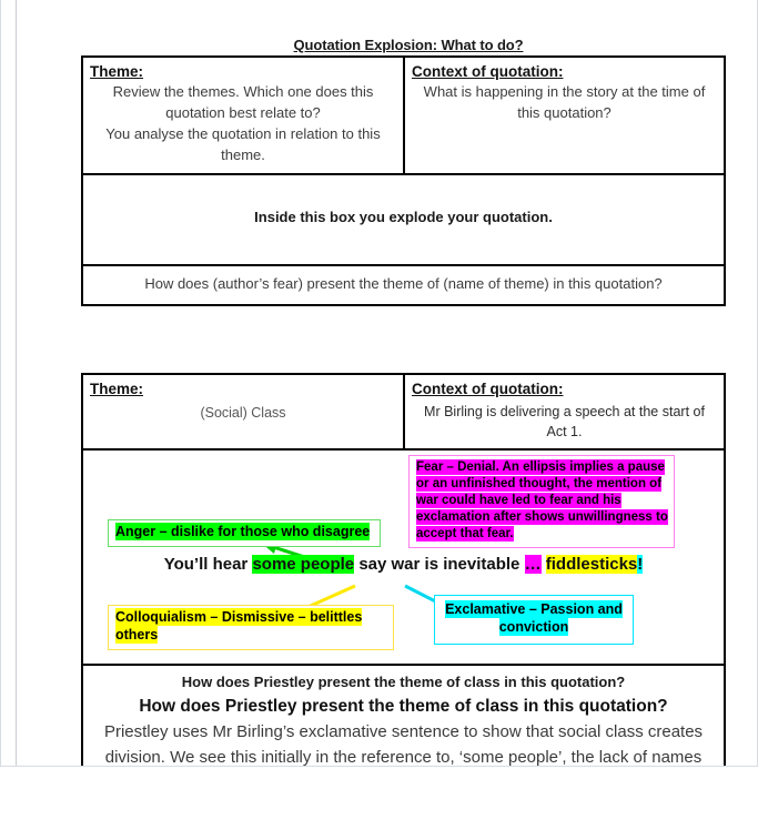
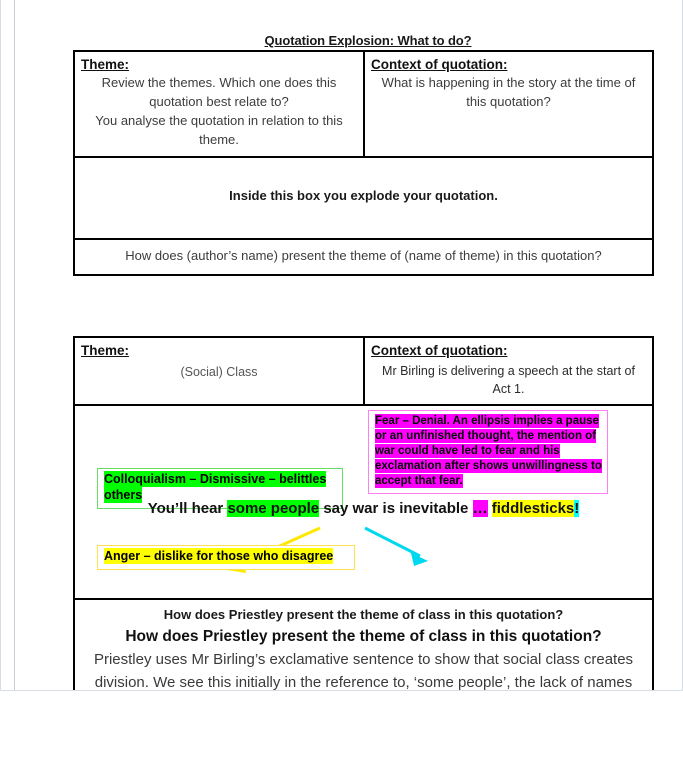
  Quotation Explosion: What to do?
  Theme:
  Review the themes. Which one does this quotation best relate to?
  You analyse the quotation in relation to this theme.
  Context of quotation:
  What is happening in the story at the time of this quotation?
  Inside this box you explode your quotation.
- How does (author’s fear) present the theme of (name of theme) in this quotation?
+ How does (author’s name) present the theme of (name of theme) in this quotation?
  Theme:
  (Social) Class
  Context of quotation:
  Mr Birling is delivering a speech at the start of Act 1.
- Anger – dislike for those who disagree
+ Colloquialism – Dismissive – belittles others
  Fear – Denial. An ellipsis implies a pause or an unfinished thought, the mention of war could have led to fear and his exclamation after shows unwillingness to accept that fear.
- Colloquialism – Dismissive – belittles others
+ Anger – dislike for those who disagree
- Exclamative – Passion and conviction
  You’ll hear some people say war is inevitable … fiddlesticks!
  How does Priestley present the theme of class in this quotation?
  How does Priestley present the theme of class in this quotation?
  Priestley uses Mr Birling’s exclamative sentence to show that social class creates division. We see this initially in the reference to, ‘some people’, the lack of names
